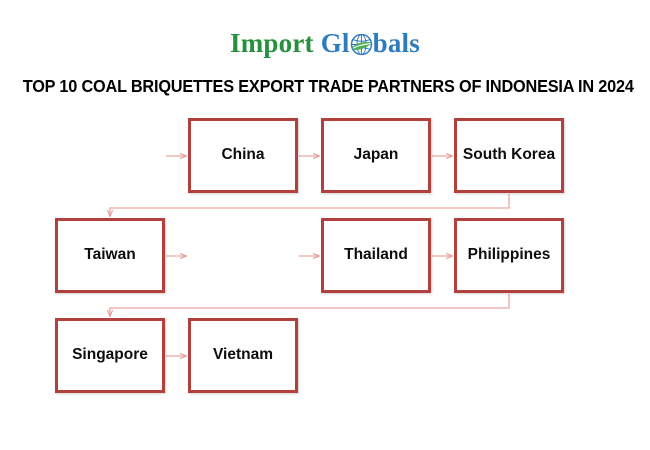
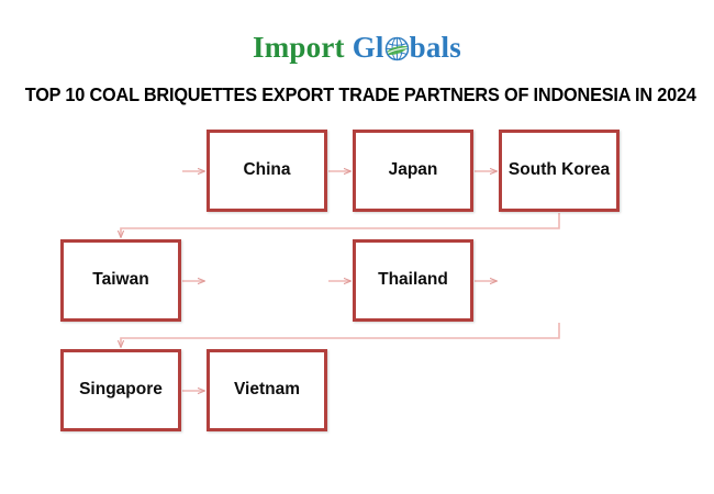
  Import Gl bals
  TOP 10 COAL BRIQUETTES EXPORT TRADE PARTNERS OF INDONESIA IN 202
  China
  Japan
  South Korea
  Taiwan
  Thailand
- Philippines
  Singapore
  Vietnam
